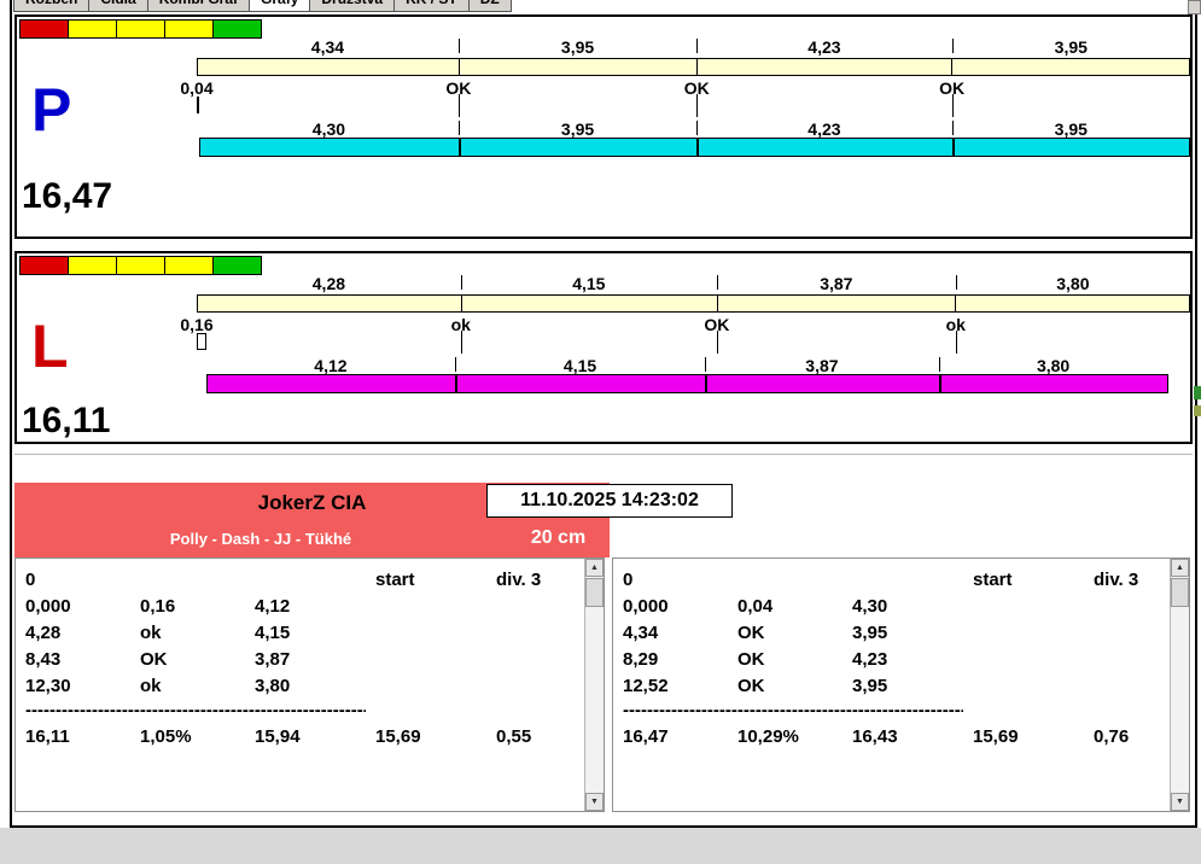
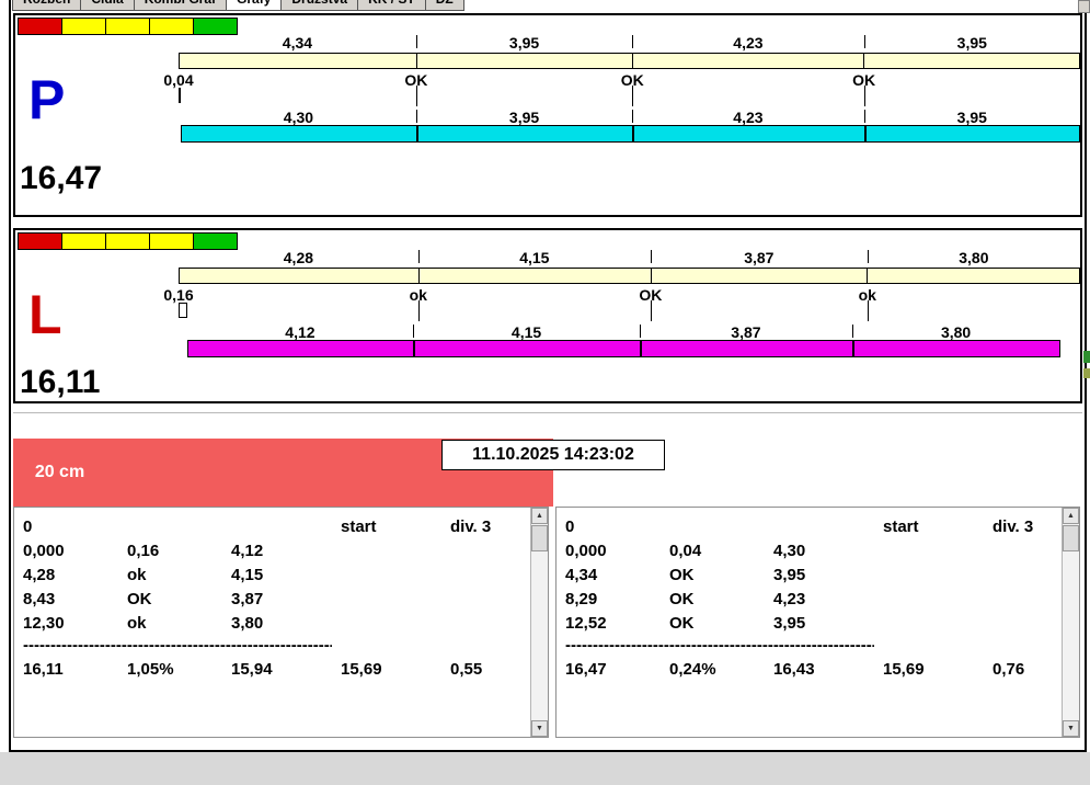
  P
  4,34
  3,95
  4,23
  3,95
  0,04
  OK
  OK
  OK
  4,30
  3,95
  4,23
  3,95
  16,47
  L
  4,28
  4,15
  3,87
  3,80
  0,16
  ok
  OK
  ok
  4,12
  4,15
  3,87
  3,80
  16,11
- JokerZ CIA
- Polly - Dash - JJ - Tükhé
  20 cm
  11.10.2025 14:23:02
  0
  start
  div. 3
  0,000
  0,16
  4,12
  4,28
  ok
  4,15
  8,43
  OK
  3,87
  12,30
  ok
  3,80
  --------------------------------------------------------
  16,11
  1,05%
  15,94
  15,69
  0,55
  0
  start
  div. 3
  0,000
  0,04
  4,30
  4,34
  OK
  3,95
  8,29
  OK
  4,23
  12,52
  OK
  3,95
  --------------------------------------------------------
  16,47
- 10,29%
+ 0,24%
  16,43
  15,69
  0,76
